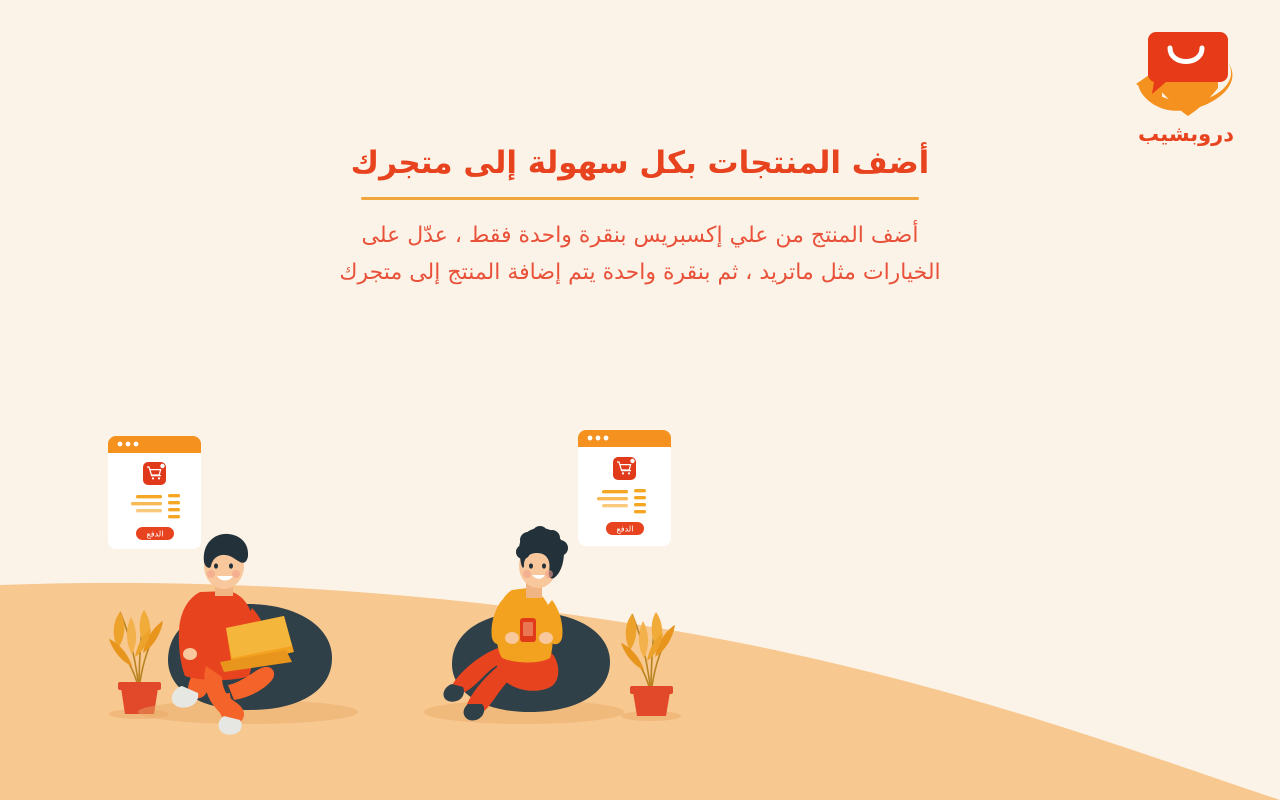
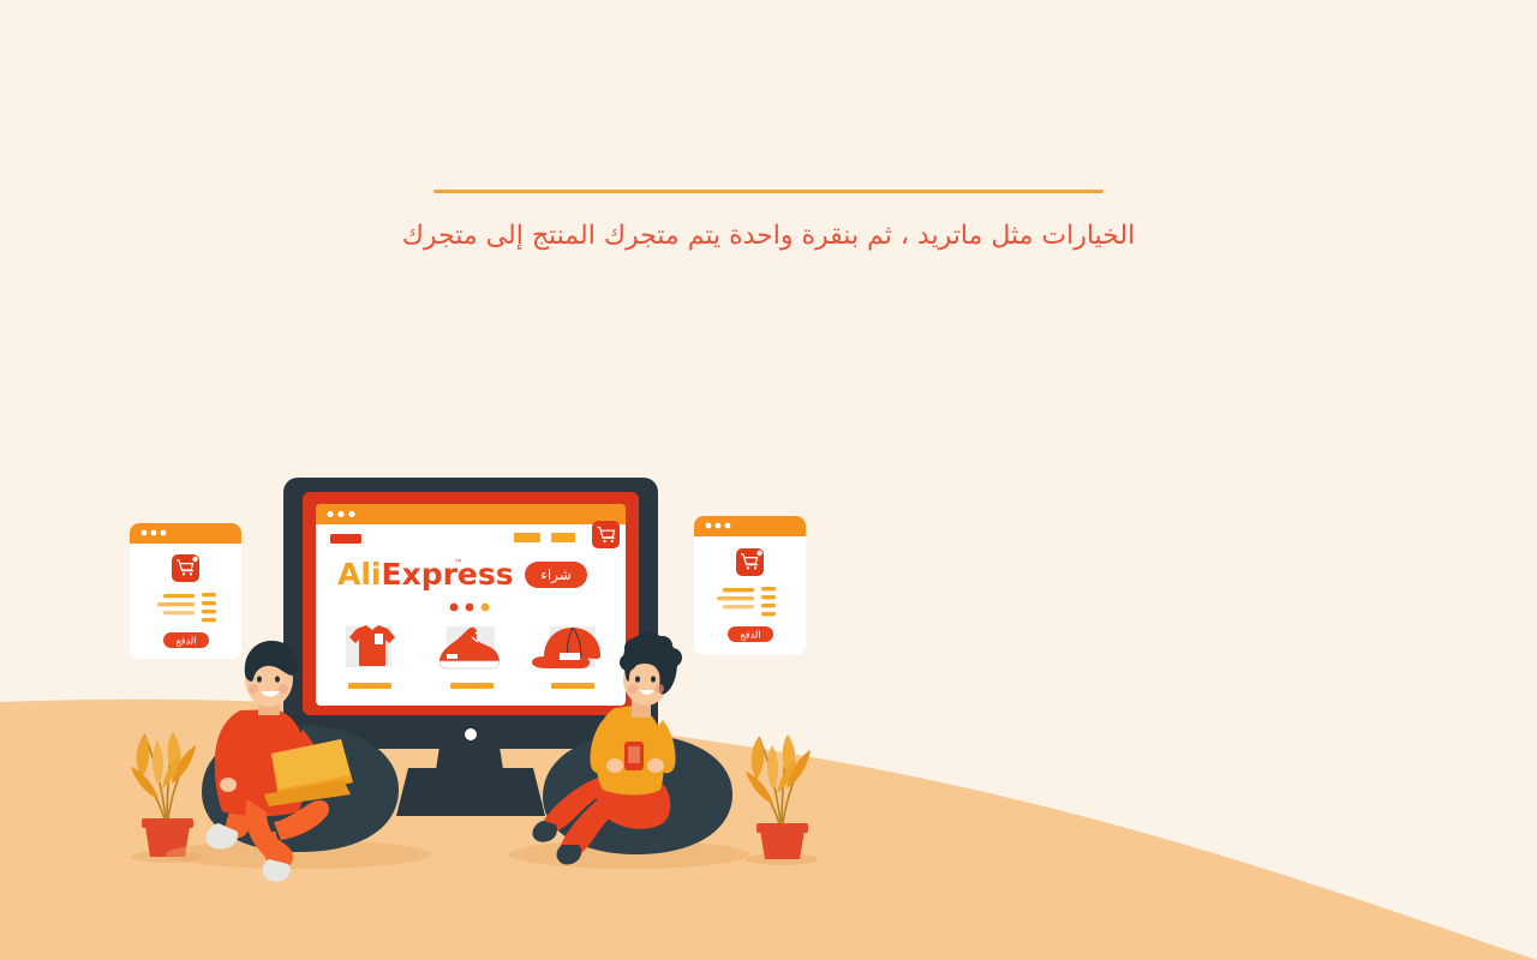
- دروبشيب
- أضف المنتجات بكل سهولة إلى متجرك
- أضف المنتج من علي إكسبريس بنقرة واحدة فقط ، عدّل على
- الخيارات مثل ماتريد ، ثم بنقرة واحدة يتم إضافة المنتج إلى متجرك
+ الخيارات مثل ماتريد ، ثم بنقرة واحدة يتم متجرك المنتج إلى متجرك
  الدفع
  الدفع
+ AliExpress
+ ™
+ شراء
